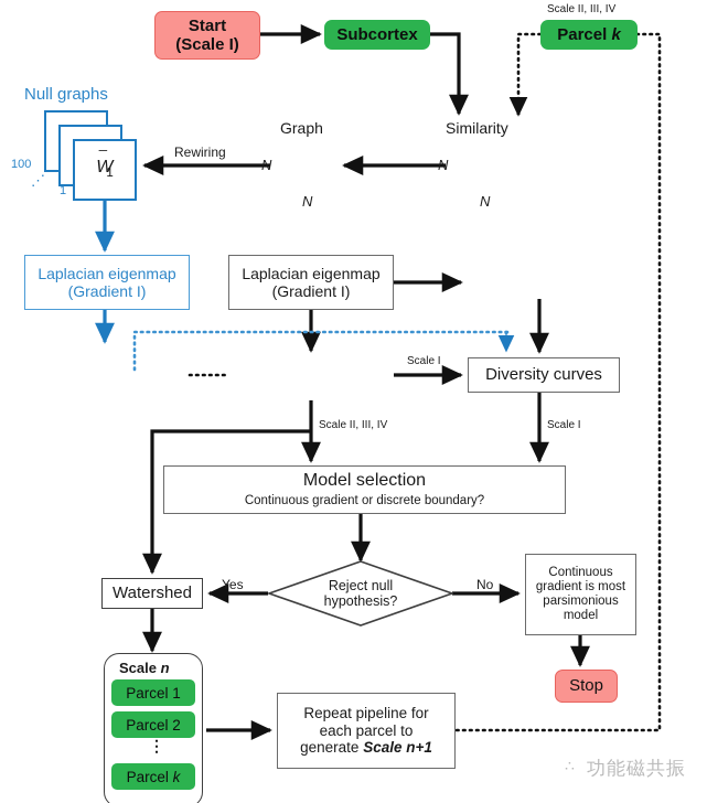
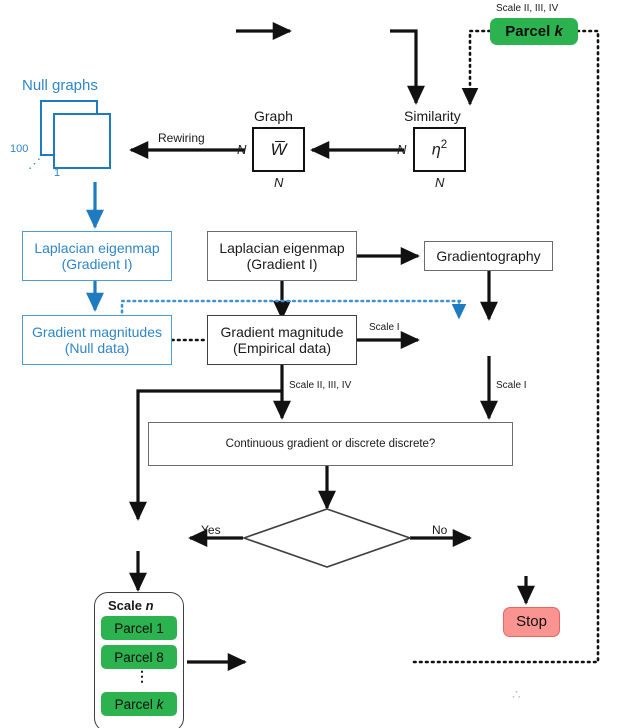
- Start
- (Scale I)
- Subcortex
  Scale II, III, IV
  Parcel k
  Similarity
+ η2
  N
  N
  Graph
+ W̅
  N
  N
  Rewiring
  Null graphs
- W1
  100
  ⋰
  1
  Laplacian eigenmap
  (Gradient I)
  Laplacian eigenmap
  (Gradient I)
+ Gradientography
+ Gradient magnitudes
+ (Null data)
+ Gradient magnitude
+ (Empirical data)
  Scale I
- Diversity curves
  Scale II, III, IV
  Scale I
- Model selection
- Continuous gradient or discrete boundary?
+ Continuous gradient or discrete discrete?
- Reject null
- hypothesis?
  Yes
  No
- Watershed
- Continuous
- gradient is most
- parsimonious
- model
  Stop
  Scale n
  Parcel 1
- Parcel 2
+ Parcel 8
  ⋮
  Parcel k
- Repeat pipeline for
- each parcel to
- generate Scale n+1
  ∴
- 功能磁共振
